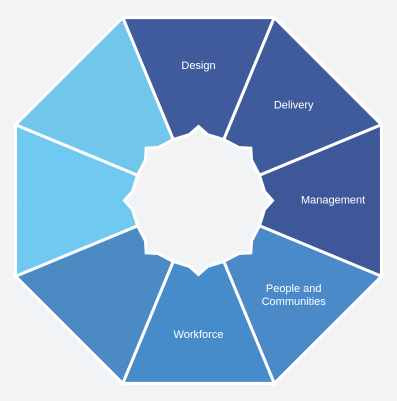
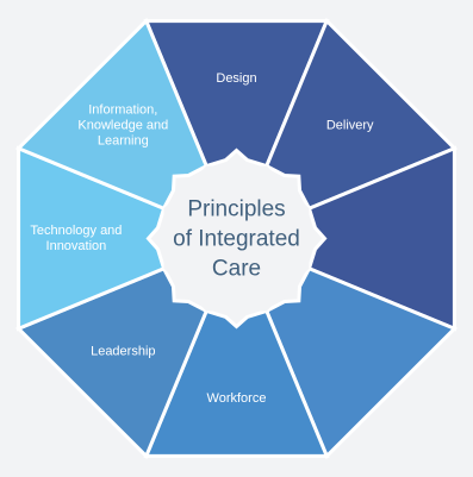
+ Principles of Integrated Care
  Design
  Delivery
- Management
- People and Communities
  Workforce
+ Leadership
+ Technology and Innovation
+ Information, Knowledge and Learning
